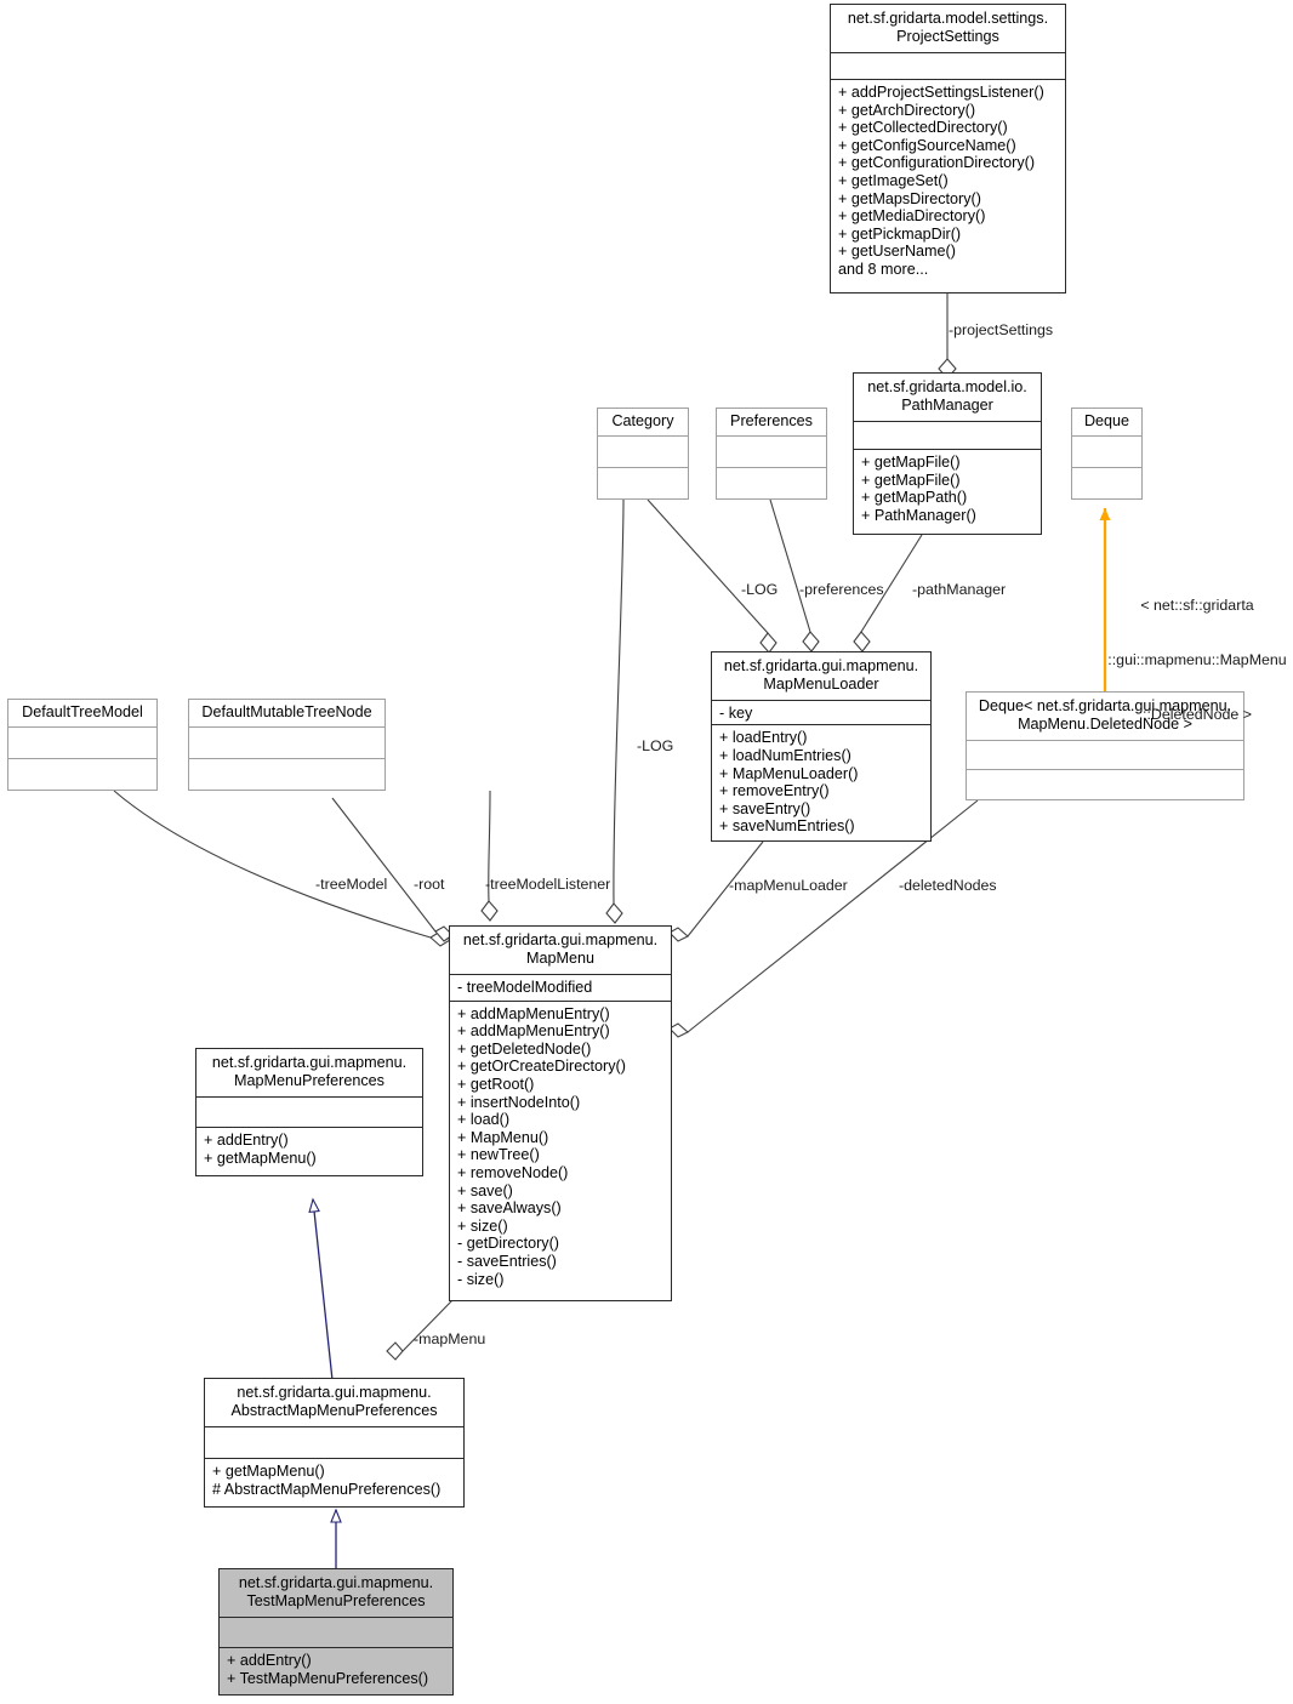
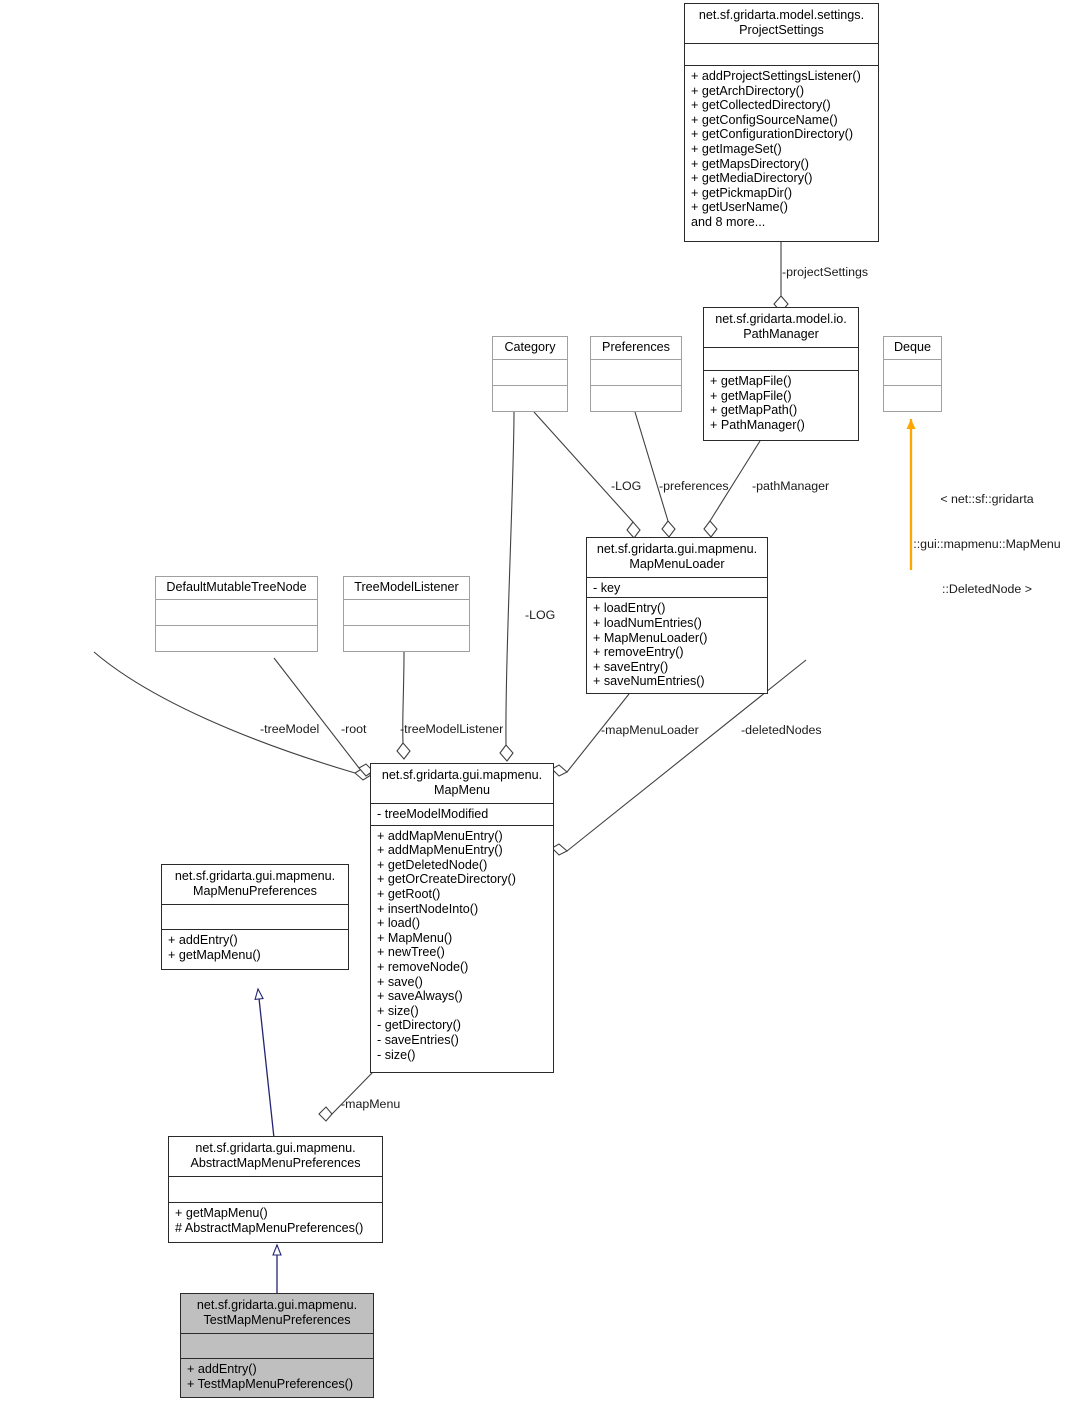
  net.sf.gridarta.model.settings.
  ProjectSettings
  + addProjectSettingsListener()
  + getArchDirectory()
  + getCollectedDirectory()
  + getConfigSourceName()
  + getConfigurationDirectory()
  + getImageSet()
  + getMapsDirectory()
  + getMediaDirectory()
  + getPickmapDir()
  + getUserName()
  and 8 more...
  net.sf.gridarta.model.io.
  PathManager
  + getMapFile()
  + getMapFile()
  + getMapPath()
  + PathManager()
  Category
  Preferences
  Deque
  net.sf.gridarta.gui.mapmenu.
  MapMenuLoader
  - key
  + loadEntry()
  + loadNumEntries()
  + MapMenuLoader()
  + removeEntry()
  + saveEntry()
  + saveNumEntries()
- Deque< net.sf.gridarta.gui.mapmenu.
- MapMenu.DeletedNode >
- DefaultTreeModel
  DefaultMutableTreeNode
+ TreeModelListener
  net.sf.gridarta.gui.mapmenu.
  MapMenu
  - treeModelModified
  + addMapMenuEntry()
  + addMapMenuEntry()
  + getDeletedNode()
  + getOrCreateDirectory()
  + getRoot()
  + insertNodeInto()
  + load()
  + MapMenu()
  + newTree()
  + removeNode()
  + save()
  + saveAlways()
  + size()
  - getDirectory()
  - saveEntries()
  - size()
  net.sf.gridarta.gui.mapmenu.
  MapMenuPreferences
  + addEntry()
  + getMapMenu()
  net.sf.gridarta.gui.mapmenu.
  AbstractMapMenuPreferences
  + getMapMenu()
  # AbstractMapMenuPreferences()
  net.sf.gridarta.gui.mapmenu.
  TestMapMenuPreferences
  + addEntry()
  + TestMapMenuPreferences()
  -projectSettings
  -LOG
  -preferences
  -pathManager
  < net::sf::gridarta
  ::gui::mapmenu::MapMenu
  ::DeletedNode >
  -LOG
  -treeModel
  -root
  -treeModelListener
  -mapMenuLoader
  -deletedNodes
  -mapMenu
